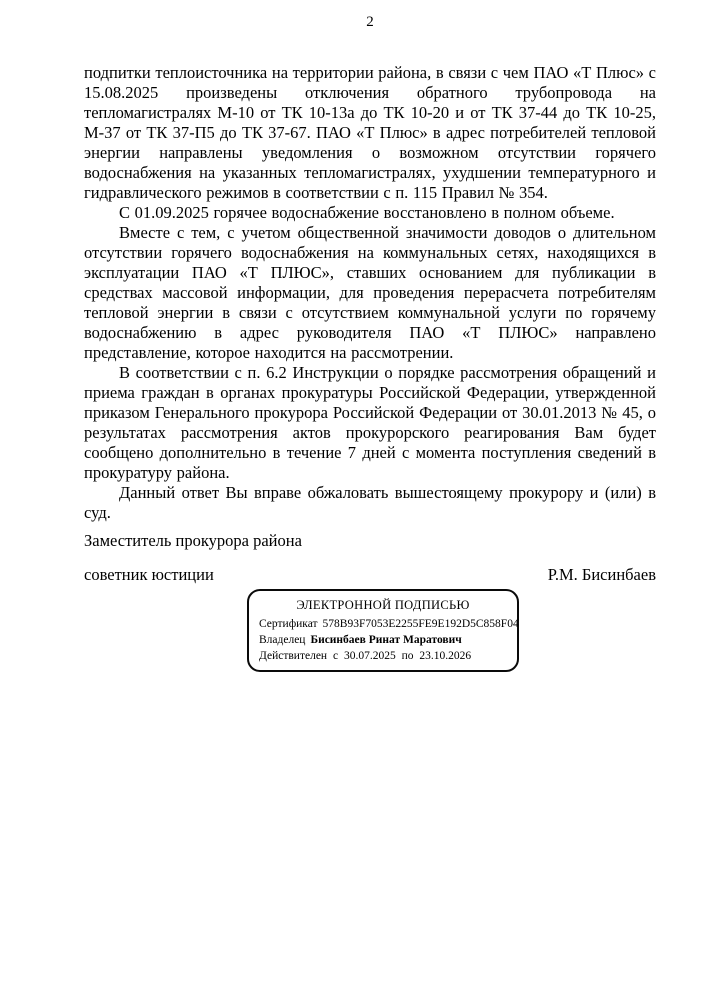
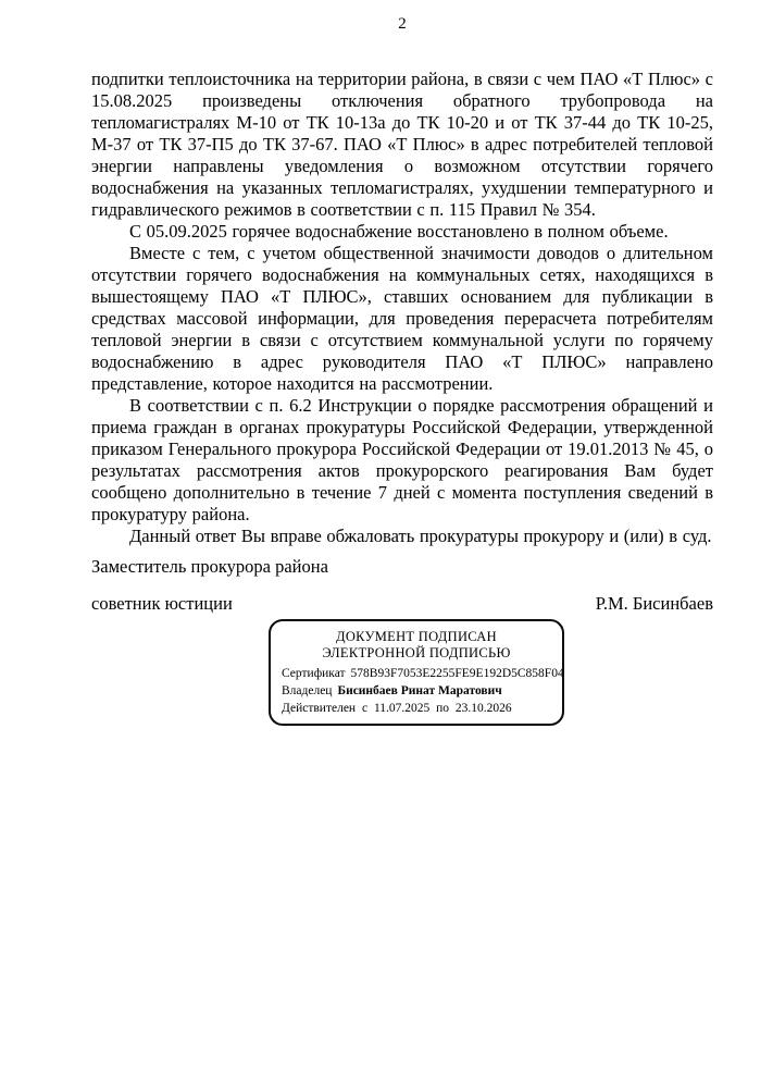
  2
  подпитки теплоисточника на территории района, в связи с чем ПАО «Т Плюс» с 15.08.2025 произведены отключения обратного трубопровода на тепломагистралях М-10 от ТК 10-13а до ТК 10-20 и от ТК 37-44 до ТК 10-25, М-37 от ТК 37-П5 до ТК 37-67. ПАО «Т Плюс» в адрес потребителей тепловой энергии направлены уведомления о возможном отсутствии горячего водоснабжения на указанных тепломагистралях, ухудшении температурного и гидравлического режимов в соответствии с п. 115 Правил № 354.
- С 01.09.2025 горячее водоснабжение восстановлено в полном объеме.
+ С 05.09.2025 горячее водоснабжение восстановлено в полном объеме.
- Вместе с тем, с учетом общественной значимости доводов о длительном отсутствии горячего водоснабжения на коммунальных сетях, находящихся в эксплуатации ПАО «Т ПЛЮС», ставших основанием для публикации в средствах массовой информации, для проведения перерасчета потребителям тепловой энергии в связи с отсутствием коммунальной услуги по горячему водоснабжению в адрес руководителя ПАО «Т ПЛЮС» направлено представление, которое находится на рассмотрении.
+ Вместе с тем, с учетом общественной значимости доводов о длительном отсутствии горячего водоснабжения на коммунальных сетях, находящихся в вышестоящему ПАО «Т ПЛЮС», ставших основанием для публикации в средствах массовой информации, для проведения перерасчета потребителям тепловой энергии в связи с отсутствием коммунальной услуги по горячему водоснабжению в адрес руководителя ПАО «Т ПЛЮС» направлено представление, которое находится на рассмотрении.
- В соответствии с п. 6.2 Инструкции о порядке рассмотрения обращений и приема граждан в органах прокуратуры Российской Федерации, утвержденной приказом Генерального прокурора Российской Федерации от 30.01.2013 № 45, о результатах рассмотрения актов прокурорского реагирования Вам будет сообщено дополнительно в течение 7 дней с момента поступления сведений в прокуратуру района.
+ В соответствии с п. 6.2 Инструкции о порядке рассмотрения обращений и приема граждан в органах прокуратуры Российской Федерации, утвержденной приказом Генерального прокурора Российской Федерации от 19.01.2013 № 45, о результатах рассмотрения актов прокурорского реагирования Вам будет сообщено дополнительно в течение 7 дней с момента поступления сведений в прокуратуру района.
- Данный ответ Вы вправе обжаловать вышестоящему прокурору и (или) в суд.
+ Данный ответ Вы вправе обжаловать прокуратуры прокурору и (или) в суд.
  Заместитель прокурора района
  советник юстиции
  Р.М. Бисинбаев
+ ДОКУМЕНТ ПОДПИСАН
  ЭЛЕКТРОННОЙ ПОДПИСЬЮ
  Сертификат 578B93F7053E2255FE9E192D5C858F04
  Владелец Бисинбаев Ринат Маратович
- Действителен с 30.07.2025 по 23.10.2026
+ Действителен с 11.07.2025 по 23.10.2026
